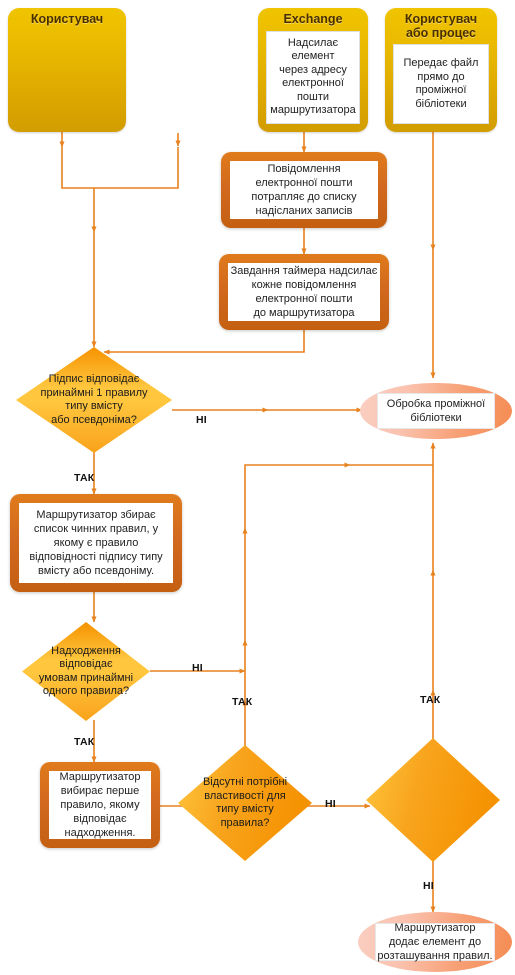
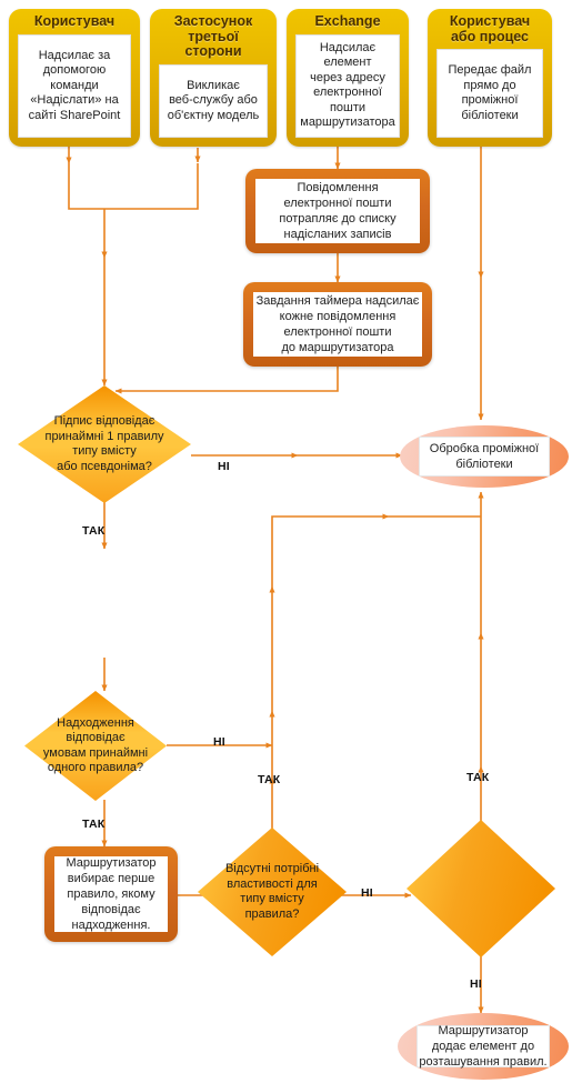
  Користувач
+ Надсилає за
+ допомогою
+ команди
+ «Надіслати» на
+ сайті SharePoint
+ Застосунок
+ третьої сторони
+ Викликає
+ веб-службу або
+ об'єктну модель
  Exchange
  Надсилає елемент
  через адресу
  електронної пошти
  маршрутизатора
  Користувач
  або процес
  Передає файл
  прямо до
  проміжної
  бібліотеки
  Повідомлення
  електронної пошти
  потрапляє до списку
  надісланих записів
  Завдання таймера надсилає
  кожне повідомлення
  електронної пошти
  до маршрутизатора
- Маршрутизатор збирає
- список чинних правил, у
- якому є правило
- відповідності підпису типу
- вмісту або псевдоніму.
  Маршрутизатор
  вибирає перше
  правило, якому
  відповідає
  надходження.
  Підпис відповідає
  принаймні 1 правилу
  типу вмісту
  або псевдоніма?
  Надходження
  відповідає
  умовам принаймні
  одного правила?
  Відсутні потрібні
  властивості для
  типу вмісту
  правила?
  Обробка проміжної
  бібліотеки
  Маршрутизатор
  додає елемент до
  розташування правил.
  НІ
  ТАК
  НІ
  ТАК
  ТАК
  НІ
  ТАК
  НІ
